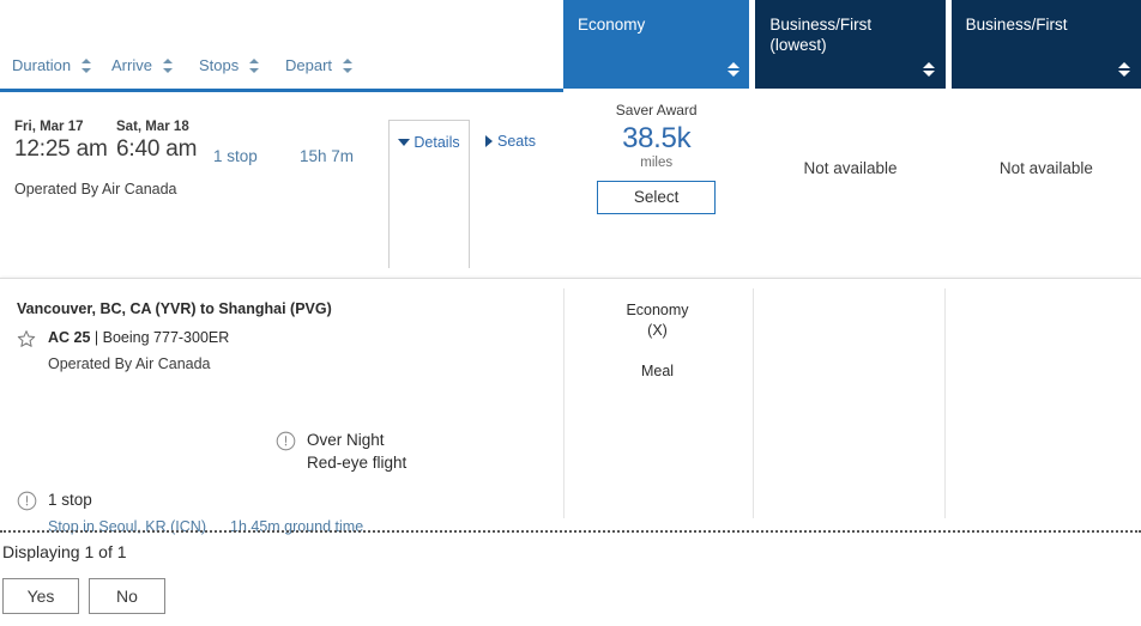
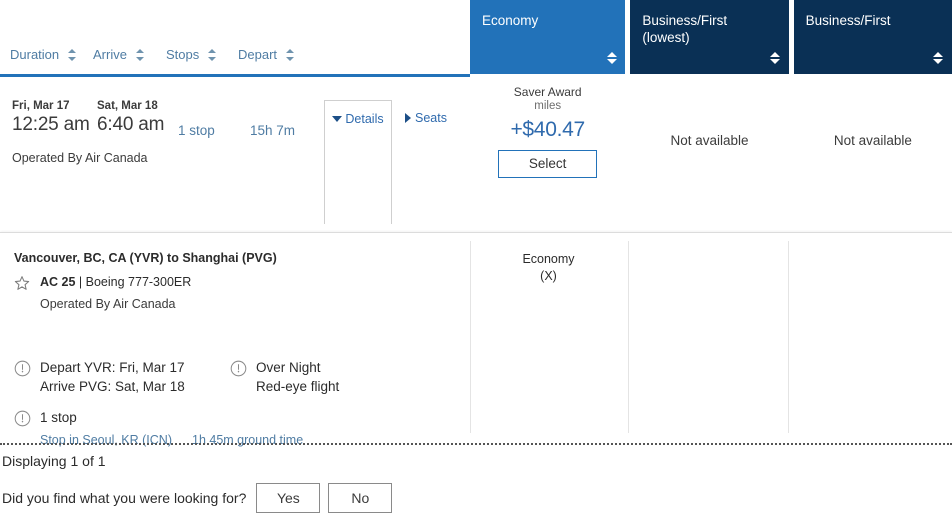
  Economy
  Business/First
  (lowest)
  Business/First
  Duration
  Arrive
  Stops
  Depart
  Fri, Mar 17
  12:25 am
  Sat, Mar 18
  6:40 am
  1 stop
  15h 7m
  Operated By Air Canada
  Details
  Seats
  Saver Award
- 38.5k
  miles
+ +$40.47
  Select
  Not available
  Not available
  Vancouver, BC, CA (YVR) to Shanghai (PVG)
  AC 25 | Boeing 777-300ER
  Operated By Air Canada
+ Depart YVR: Fri, Mar 17
+ Arrive PVG: Sat, Mar 18
  Over Night
  Red-eye flight
  1 stop
  Stop in Seoul, KR (ICN) 1h 45m ground time
  Economy
  (X)
- Meal
  Displaying 1 of 1
+ Did you find what you were looking for?
  Yes
  No
